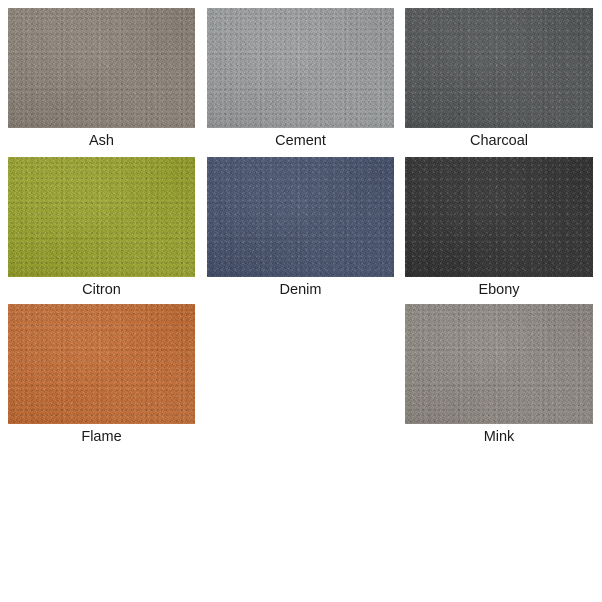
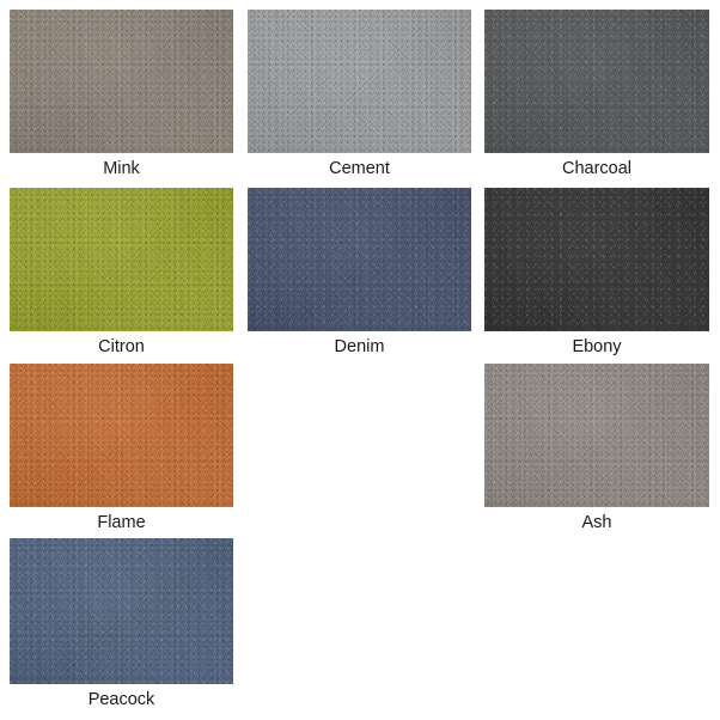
- Ash
+ Mink
  Cement
  Charcoal
  Citron
  Denim
  Ebony
  Flame
- Mink
+ Ash
+ Peacock
